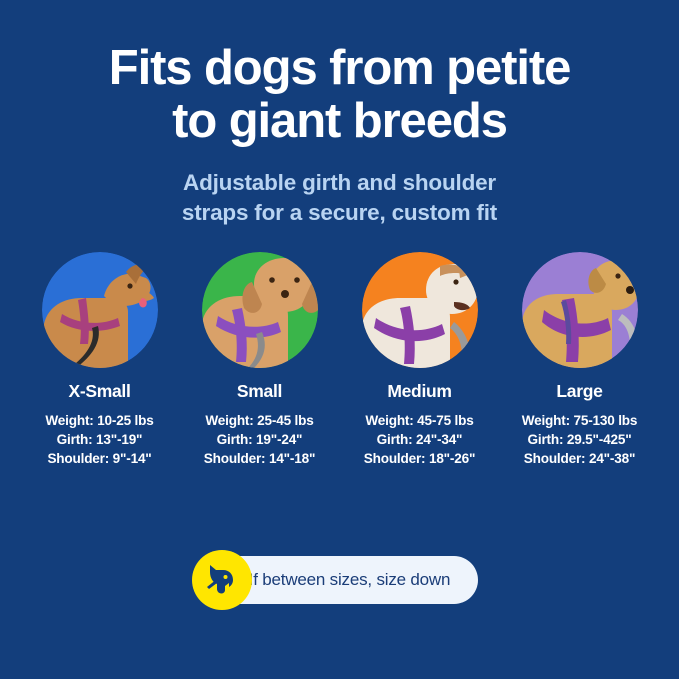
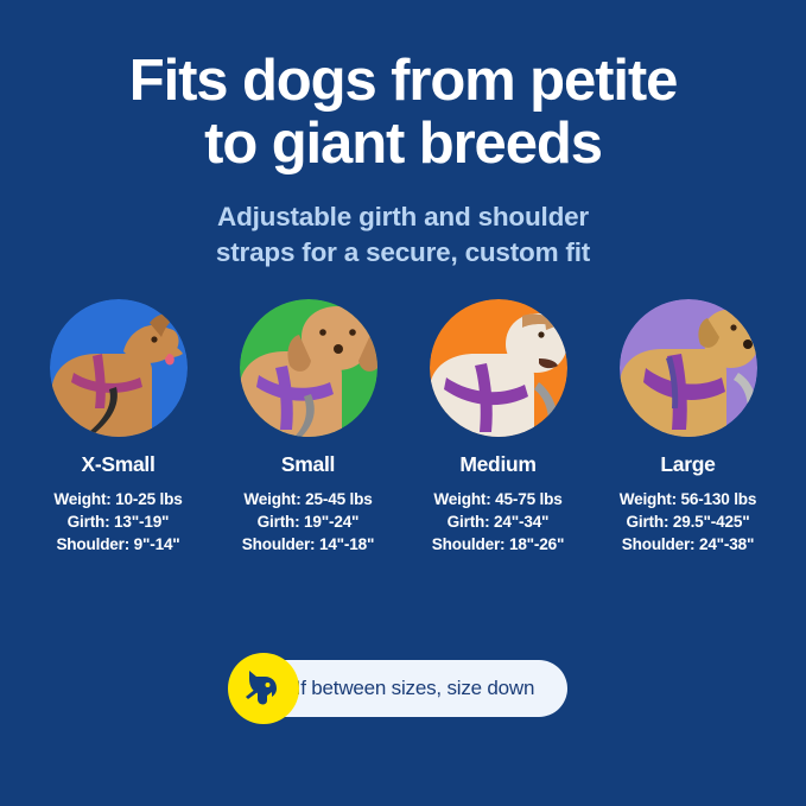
  Fits dogs from petite
  to giant breeds
  Adjustable girth and shoulder
  straps for a secure, custom fit
  X-Small
  Weight: 10-25 lbs
  Girth: 13"-19"
  Shoulder: 9"-14"
  Small
  Weight: 25-45 lbs
  Girth: 19"-24"
  Shoulder: 14"-18"
  Medium
  Weight: 45-75 lbs
  Girth: 24"-34"
  Shoulder: 18"-26"
  Large
- Weight: 75-130 lbs
+ Weight: 56-130 lbs
  Girth: 29.5"-425"
  Shoulder: 24"-38"
  f between sizes, size down
